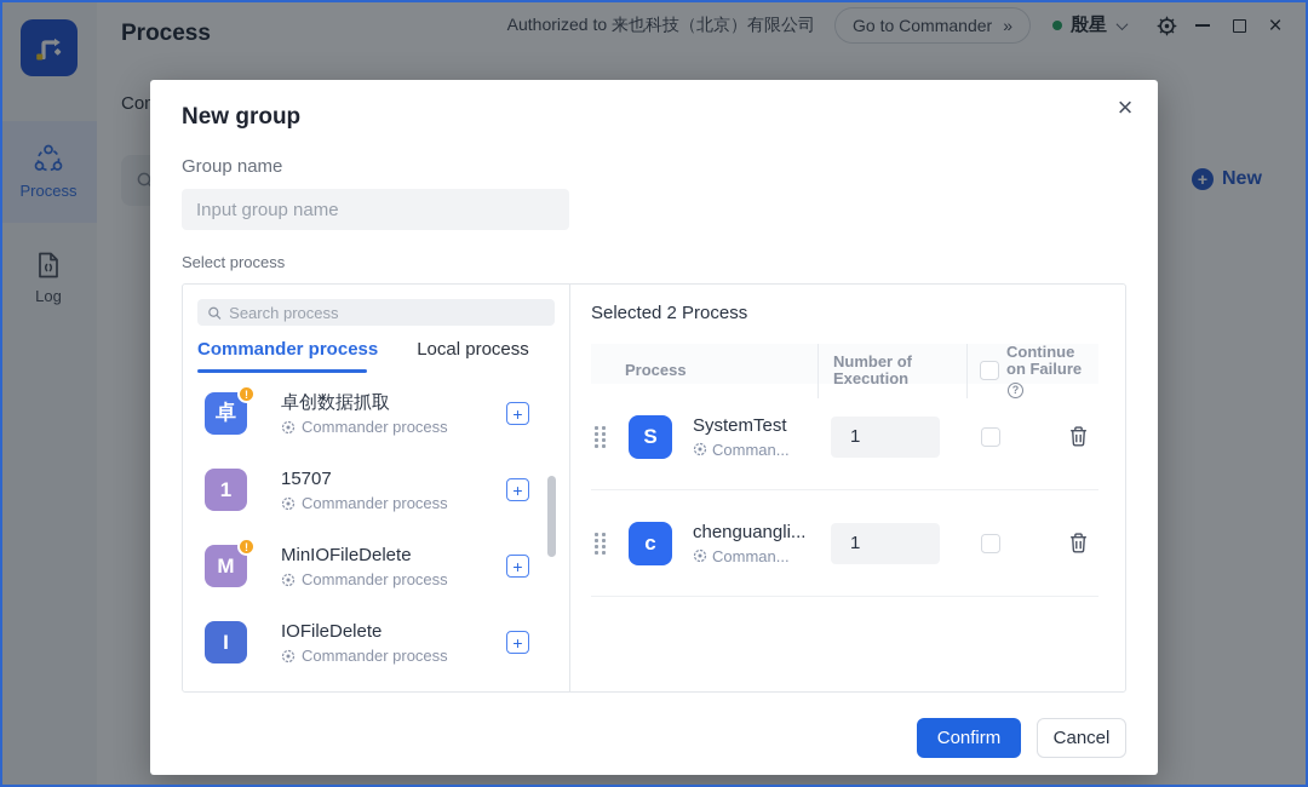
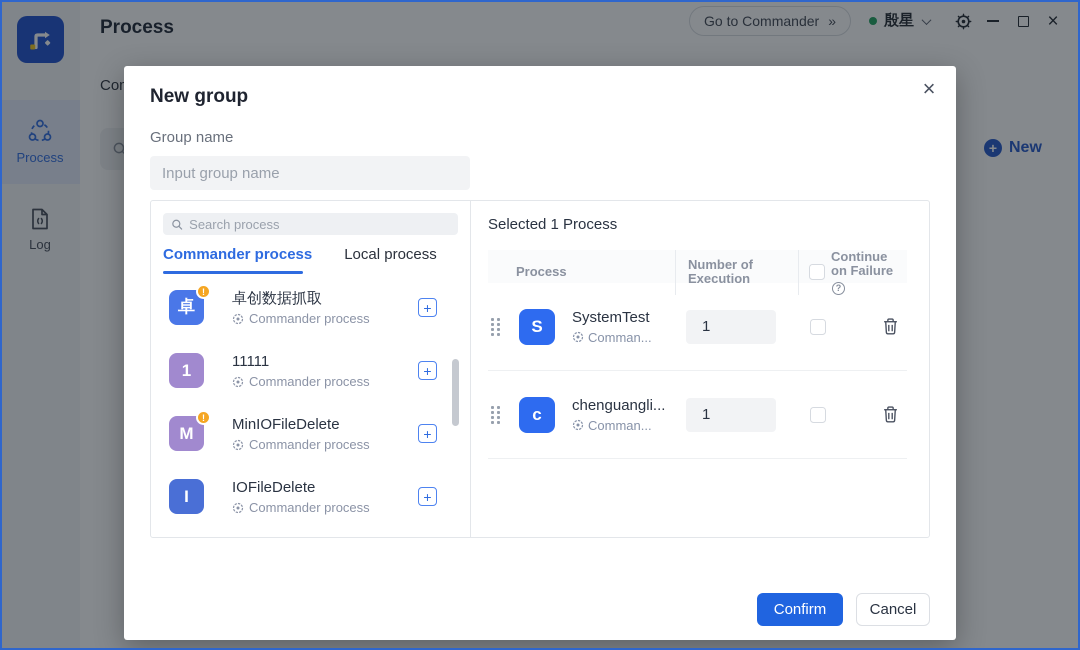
  Process
  Log
  Process
  +
  New
- Authorized to 来也科技（北京）有限公司
  Go to Commander
  »
  殷星
  ×
  ×
  New group
  Group name
  Input group name
- Select process
  Search process
  Commander process
  Local process
  卓
  !
  卓创数据抓取
  Commander process
  +
  1
- 15707
+ 11111
  Commander process
  +
  M
  !
  MinIOFileDelete
  Commander process
  +
  I
  IOFileDelete
  Commander process
  +
- Selected 2 Process
+ Selected 1 Process
  Process
  Number of Execution
  Continue on Failure?
  S
  SystemTest
  Comman...
  1
  c
  chenguangli...
  Comman...
  1
  Confirm
  Cancel
